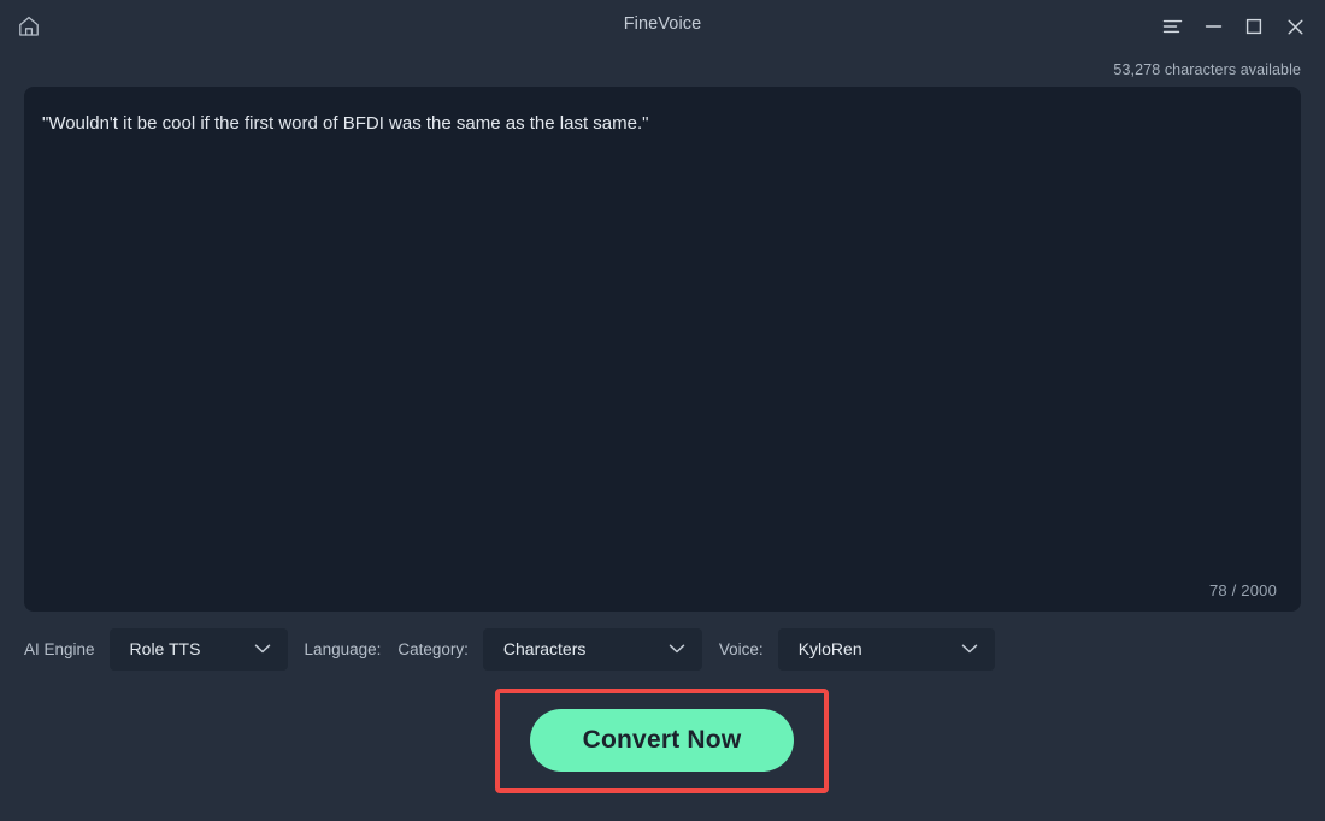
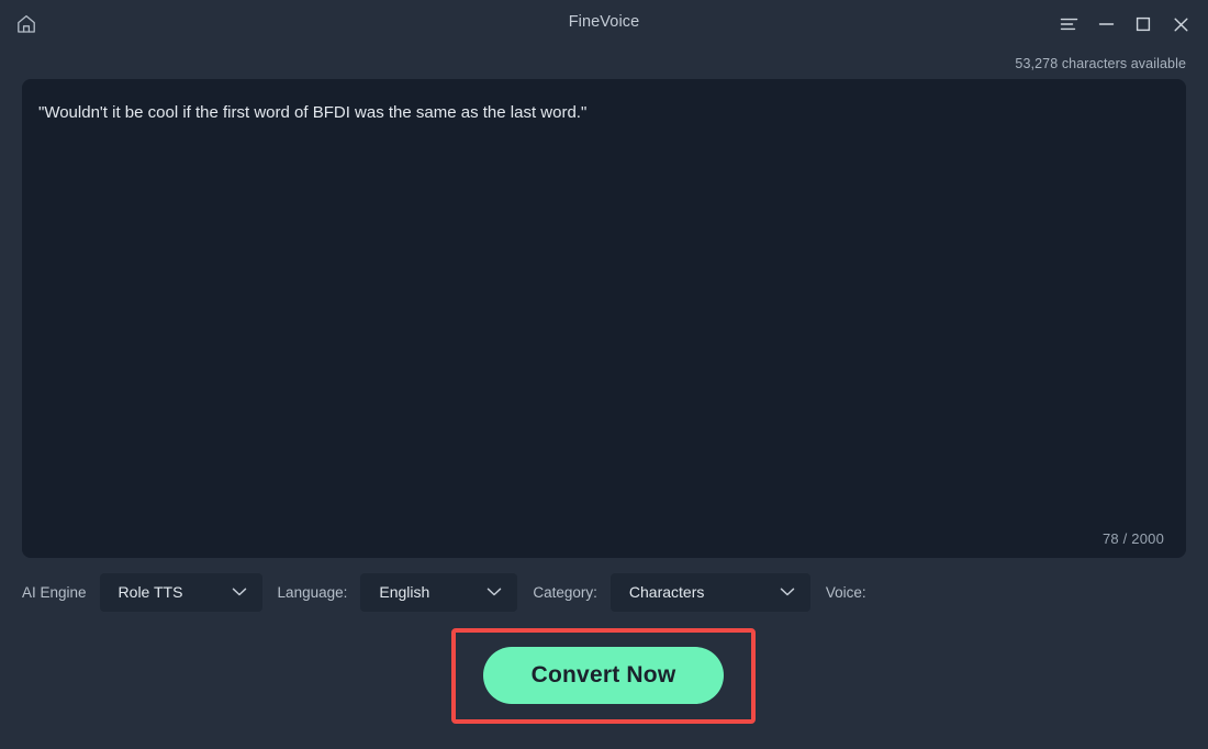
  FineVoice
  53,278 characters available
- "Wouldn't it be cool if the first word of BFDI was the same as the last same."
+ "Wouldn't it be cool if the first word of BFDI was the same as the last word."
  78 / 2000
  AI Engine
  Role TTS
  Language:
+ English
  Category:
  Characters
  Voice:
- KyloRen
  Convert Now
